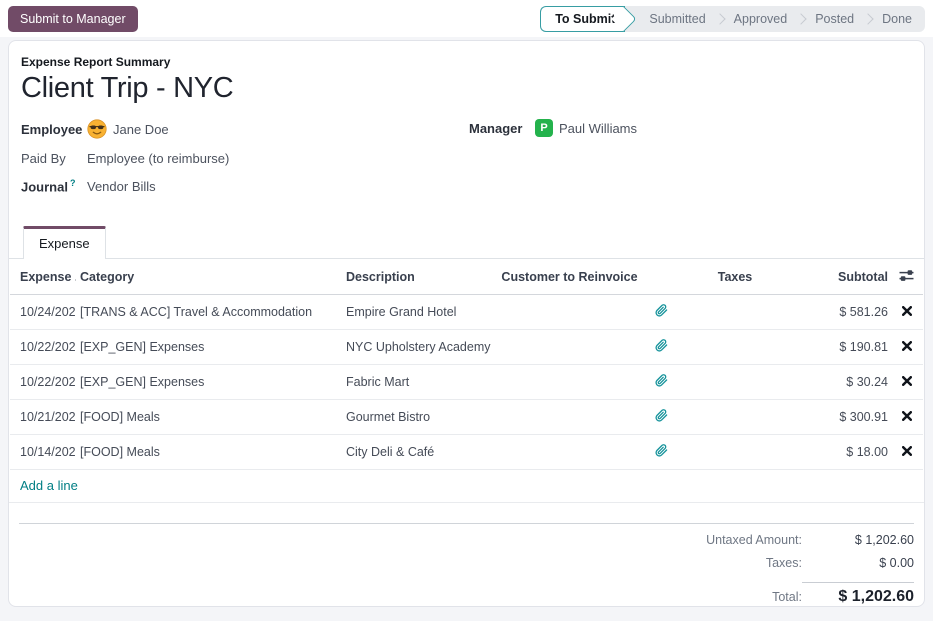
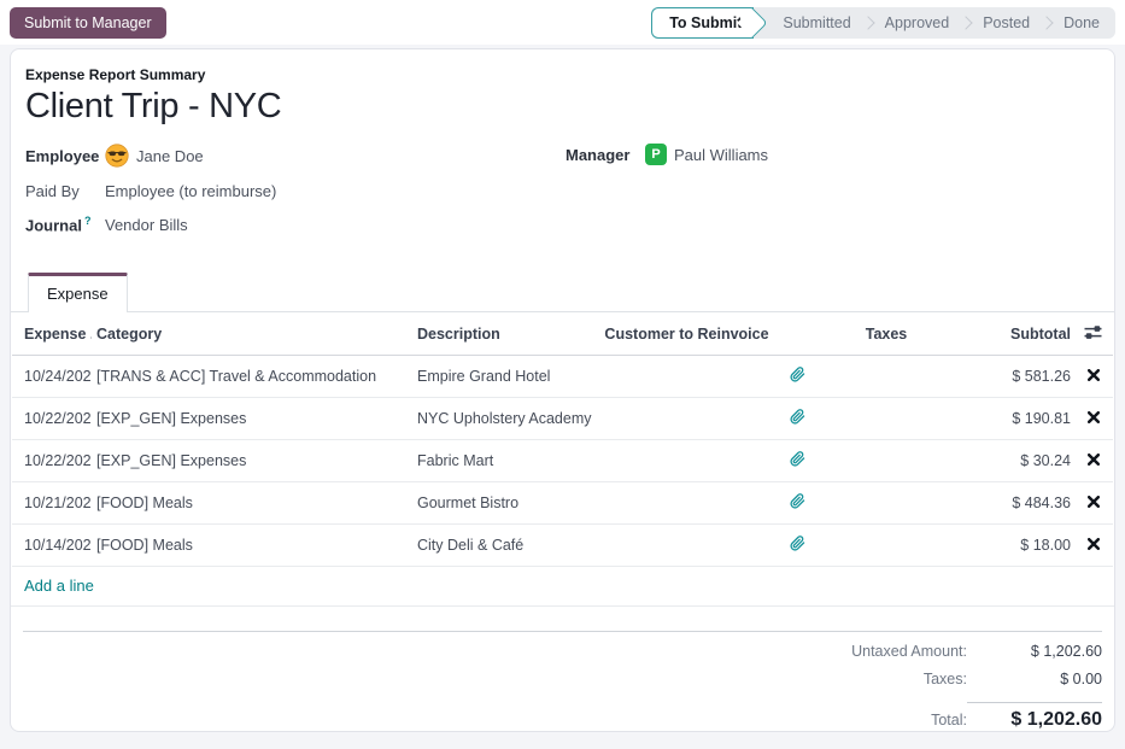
  Submit to Manager
  To Submi
  Submitted
  Approved
  Posted
  Done
  Expense Report Summary
  Client Trip - NYC
  Employee
  Jane Doe
  Paid By
  Employee (to reimburse)
  Journal ?
  Vendor Bills
  Manager
  P
  Paul Williams
  Expense
  Expense	Category	Description	Customer to Reinvoice		Taxes	Subtotal
  10/24/202	[TRANS & ACC] Travel & Accommodation	Empire Grand Hotel				$ 581.26
  10/22/202	[EXP_GEN] Expenses	NYC Upholstery Academy				$ 190.81
  10/22/202	[EXP_GEN] Expenses	Fabric Mart				$ 30.24
- 10/21/202	[FOOD] Meals	Gourmet Bistro				$ 300.91
+ 10/21/202	[FOOD] Meals	Gourmet Bistro				$ 484.36
  10/14/202	[FOOD] Meals	City Deli & Café				$ 18.00
  Add a line
  Untaxed Amount:
  $ 1,202.60
  Taxes:
  $ 0.00
  Total:
  $ 1,202.60
